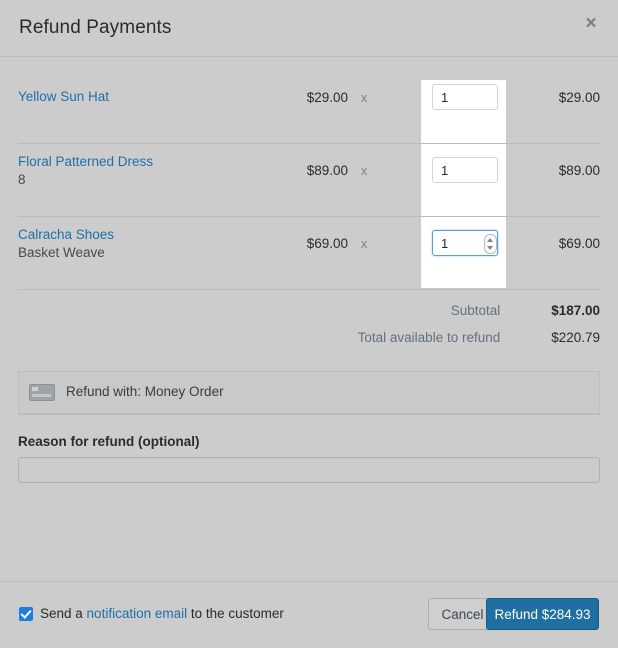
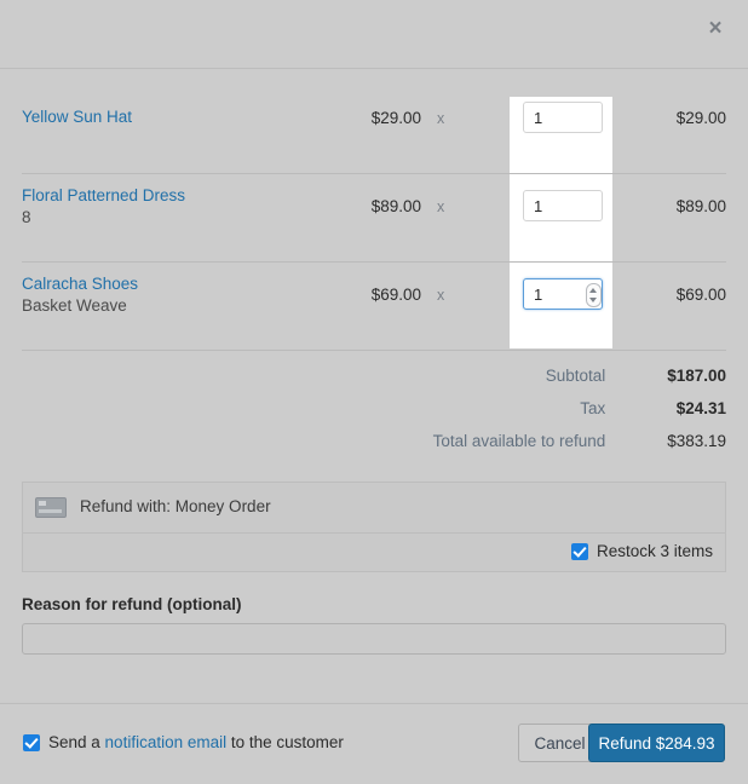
- Refund Payments
  ×
  Yellow Sun Hat
  $29.00
  x
  1
  $29.00
  Floral Patterned Dress
  8
  $89.00
  x
  1
  $89.00
  Calracha Shoes
  Basket Weave
  $69.00
  x
  1
  $69.00
  Subtotal $187.00
+ Tax $24.31
- Total available to refund $220.79
+ Total available to refund $383.19
  Refund with: Money Order
+ Restock 3 items
  Reason for refund (optional)
  Send a notification email to the customer
  Cancel
  Refund $284.93
